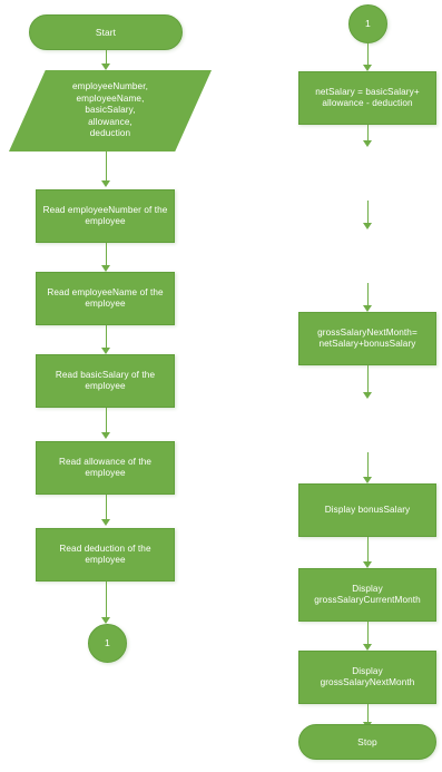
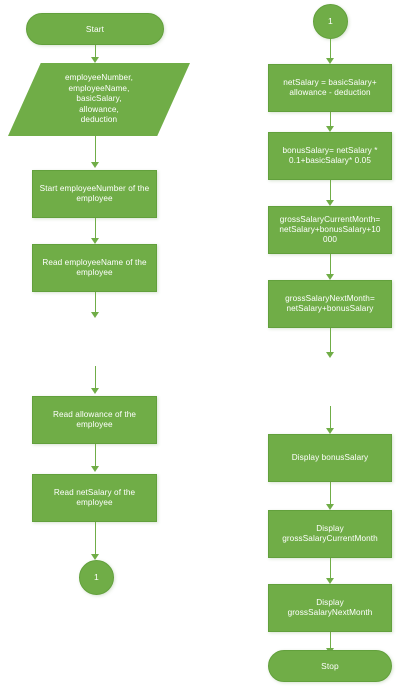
  Start
  employeeNumber,
  employeeName,
  basicSalary,
  allowance,
  deduction
- Read employeeNumber of the employee
+ Start employeeNumber of the employee
  Read employeeName of the employee
- Read basicSalary of the employee
  Read allowance of the employee
- Read deduction of the employee
+ Read netSalary of the employee
  1
  1
  netSalary = basicSalary+ allowance - deduction
+ bonusSalary= netSalary * 0.1+basicSalary* 0.05
+ grossSalaryCurrentMonth= netSalary+bonusSalary+10 000
  grossSalaryNextMonth= netSalary+bonusSalary
  Display bonusSalary
  Display
  grossSalaryCurrentMonth
  Display
  grossSalaryNextMonth
  Stop
